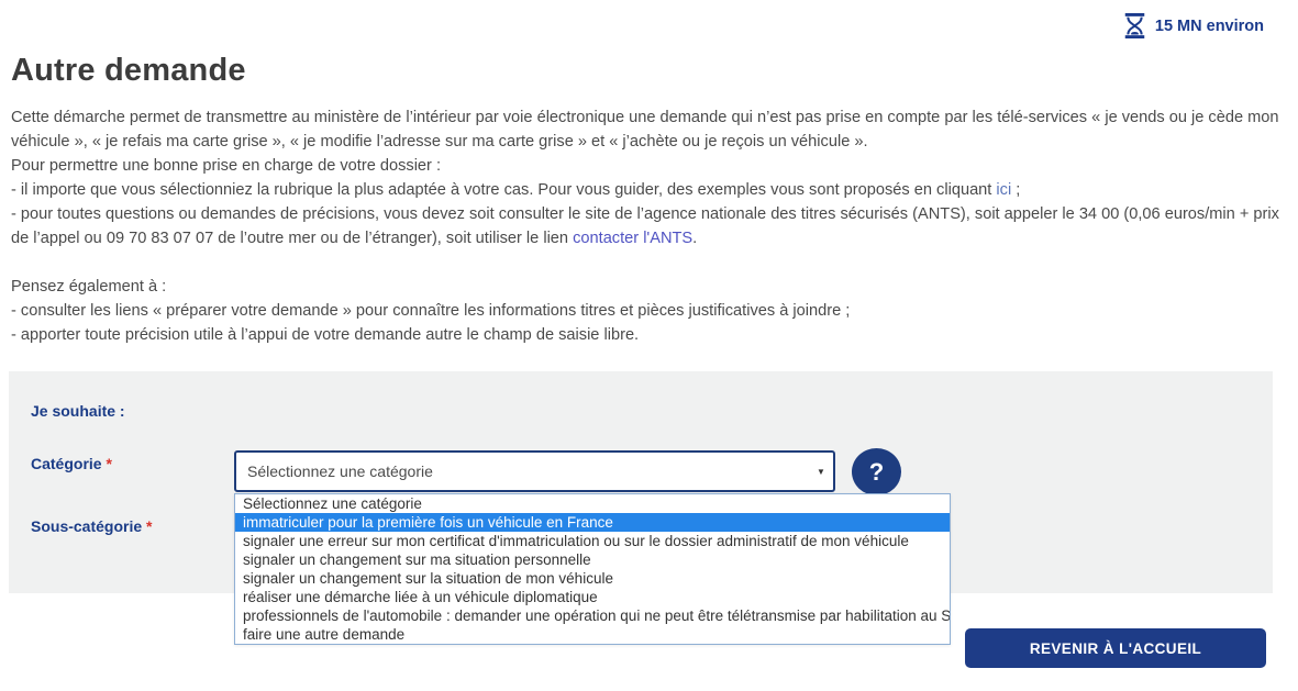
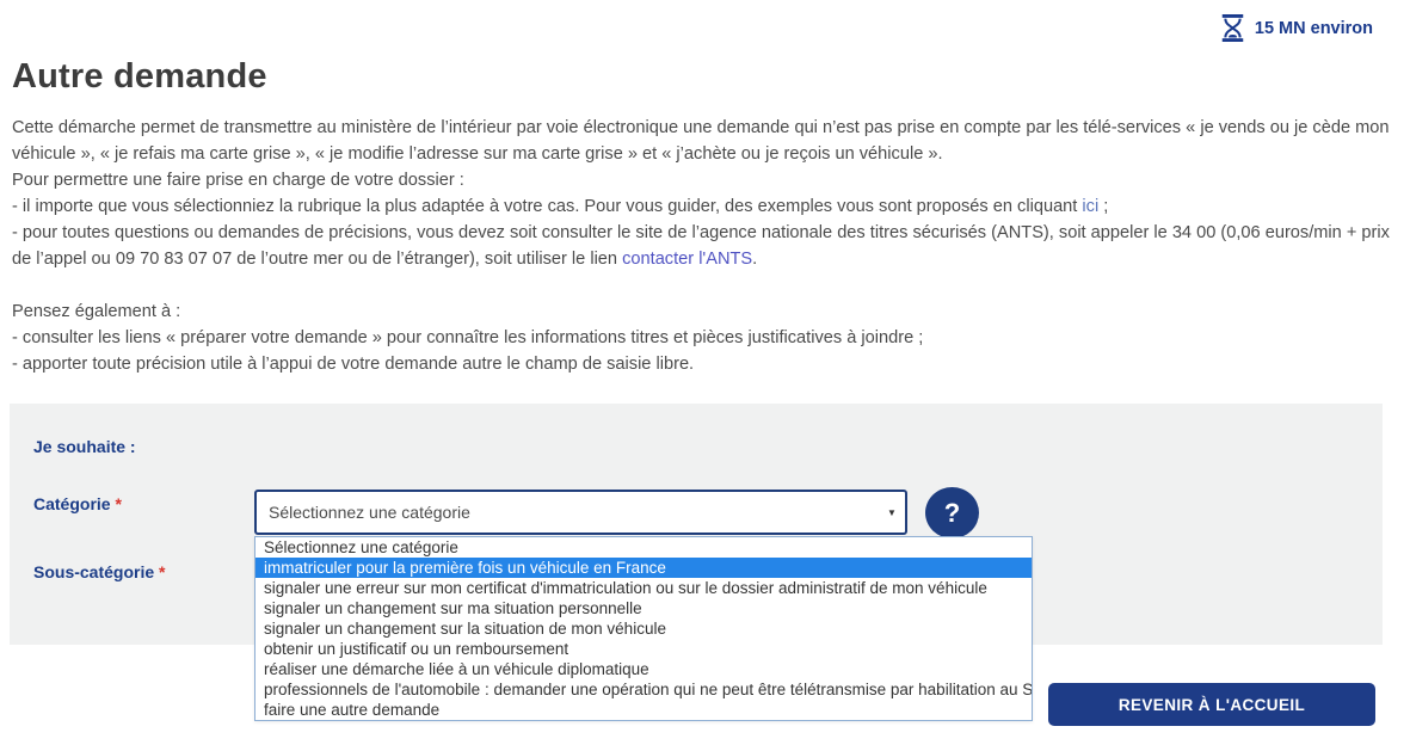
  15 MN environ
  Autre demande
  Cette démarche permet de transmettre au ministère de l’intérieur par voie électronique une demande qui n’est pas prise en compte par les télé-services « je vends ou je cède mon véhicule », « je refais ma carte grise », « je modifie l’adresse sur ma carte grise » et « j’achète ou je reçois un véhicule ».
- Pour permettre une bonne prise en charge de votre dossier :
+ Pour permettre une faire prise en charge de votre dossier :
  - il importe que vous sélectionniez la rubrique la plus adaptée à votre cas. Pour vous guider, des exemples vous sont proposés en cliquant ici ;
  - pour toutes questions ou demandes de précisions, vous devez soit consulter le site de l’agence nationale des titres sécurisés (ANTS), soit appeler le 34 00 (0,06 euros/min + prix de l’appel ou 09 70 83 07 07 de l’outre mer ou de l’étranger), soit utiliser le lien contacter l'ANTS.
  Pensez également à :
  - consulter les liens « préparer votre demande » pour connaître les informations titres et pièces justificatives à joindre ;
  - apporter toute précision utile à l’appui de votre demande autre le champ de saisie libre.
  Je souhaite :
  Catégorie *
  Sélectionnez une catégorie
  ▼
  ?
  Sous-catégorie *
  Sélectionnez une catégorie
  immatriculer pour la première fois un véhicule en France
  signaler une erreur sur mon certificat d'immatriculation ou sur le dossier administratif de mon véhicule
  signaler un changement sur ma situation personnelle
  signaler un changement sur la situation de mon véhicule
+ obtenir un justificatif ou un remboursement
  réaliser une démarche liée à un véhicule diplomatique
  professionnels de l'automobile : demander une opération qui ne peut être télétransmise par habilitation au S
  faire une autre demande
  REVENIR À L'ACCUEIL
